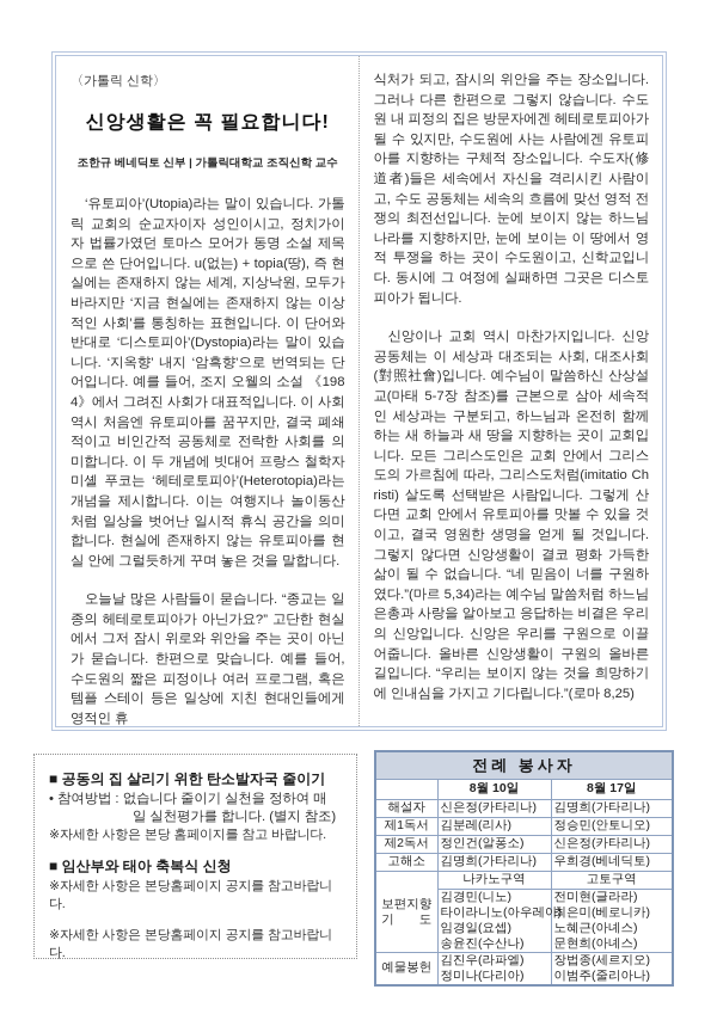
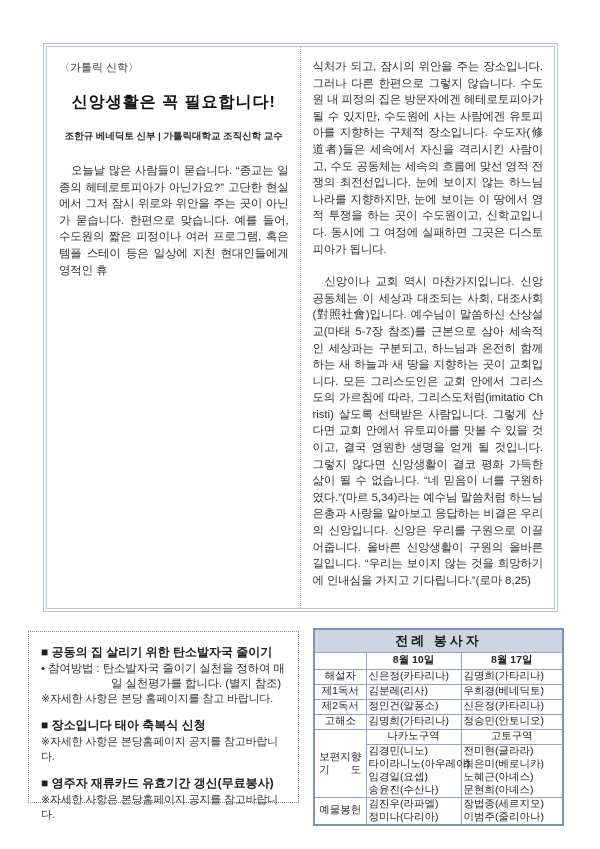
  〈가톨릭 신학〉
  신앙생활은 꼭 필요합니다!
  조한규 베네딕토 신부 | 가톨릭대학교 조직신학 교수
- ‘유토피아’(Utopia)라는 말이 있습니다. 가톨릭 교회의 순교자이자 성인이시고, 정치가이자 법률가였던 토마스 모어가 동명 소설 제목으로 쓴 단어입니다. u(없는) + topia(땅), 즉 현실에는 존재하지 않는 세계, 지상낙원, 모두가 바라지만 ‘지금 현실에는 존재하지 않는 이상적인 사회’를 통칭하는 표현입니다. 이 단어와 반대로 ‘디스토피아’(Dystopia)라는 말이 있습니다. ‘지옥향’ 내지 ‘암흑향’으로 번역되는 단어입니다. 예를 들어, 조지 오웰의 소설 《1984》에서 그려진 사회가 대표적입니다. 이 사회 역시 처음엔 유토피아를 꿈꾸지만, 결국 폐쇄적이고 비인간적 공동체로 전락한 사회를 의미합니다. 이 두 개념에 빗대어 프랑스 철학자 미셸 푸코는 ‘헤테로토피아’(Heterotopia)라는 개념을 제시합니다. 이는 여행지나 놀이동산처럼 일상을 벗어난 일시적 휴식 공간을 의미합니다. 현실에 존재하지 않는 유토피아를 현실 안에 그럴듯하게 꾸며 놓은 것을 말합니다.
  오늘날 많은 사람들이 묻습니다. “종교는 일종의 헤테로토피아가 아닌가요?” 고단한 현실에서 그저 잠시 위로와 위안을 주는 곳이 아닌가 묻습니다. 한편으로 맞습니다. 예를 들어, 수도원의 짧은 피정이나 여러 프로그램, 혹은 템플 스테이 등은 일상에 지친 현대인들에게 영적인 휴
  식처가 되고, 잠시의 위안을 주는 장소입니다. 그러나 다른 한편으로 그렇지 않습니다. 수도원 내 피정의 집은 방문자에겐 헤테로토피아가 될 수 있지만, 수도원에 사는 사람에겐 유토피아를 지향하는 구체적 장소입니다. 수도자(修道者)들은 세속에서 자신을 격리시킨 사람이고, 수도 공동체는 세속의 흐름에 맞선 영적 전쟁의 최전선입니다. 눈에 보이지 않는 하느님 나라를 지향하지만, 눈에 보이는 이 땅에서 영적 투쟁을 하는 곳이 수도원이고, 신학교입니다. 동시에 그 여정에 실패하면 그곳은 디스토피아가 됩니다.
  신앙이나 교회 역시 마찬가지입니다. 신앙 공동체는 이 세상과 대조되는 사회, 대조사회(對照社會)입니다. 예수님이 말씀하신 산상설교(마태 5-7장 참조)를 근본으로 삼아 세속적인 세상과는 구분되고, 하느님과 온전히 함께하는 새 하늘과 새 땅을 지향하는 곳이 교회입니다. 모든 그리스도인은 교회 안에서 그리스도의 가르침에 따라, 그리스도처럼(imitatio Christi) 살도록 선택받은 사람입니다. 그렇게 산다면 교회 안에서 유토피아를 맛볼 수 있을 것이고, 결국 영원한 생명을 얻게 될 것입니다. 그렇지 않다면 신앙생활이 결코 평화 가득한 삶이 될 수 없습니다. “네 믿음이 너를 구원하였다.”(마르 5,34)라는 예수님 말씀처럼 하느님 은총과 사랑을 알아보고 응답하는 비결은 우리의 신앙입니다. 신앙은 우리를 구원으로 이끌어줍니다. 올바른 신앙생활이 구원의 올바른 길입니다. “우리는 보이지 않는 것을 희망하기에 인내심을 가지고 기다립니다.”(로마 8,25)
  ■ 공동의 집 살리기 위한 탄소발자국 줄이기
- • 참여방법 : 없습니다 줄이기 실천을 정하여 매
+ • 참여방법 : 탄소발자국 줄이기 실천을 정하여 매
  일 실천평가를 합니다. (별지 참조)
  ※자세한 사항은 본당 홈페이지를 참고 바랍니다.
- ■ 임산부와 태아 축복식 신청
+ ■ 장소입니다 태아 축복식 신청
  ※자세한 사항은 본당홈페이지 공지를 참고바랍니다.
+ ■ 영주자 재류카드 유효기간 갱신(무료봉사)
  ※자세한 사항은 본당홈페이지 공지를 참고바랍니다.
  전례 봉사자
  	8월 10일	8월 17일
  해설자	신은정(카타리나)	김명희(가타리나)
- 제1독서	김분레(리사)	정승민(안토니오)
+ 제1독서	김분레(리사)	우희경(베네딕토)
  제2독서	정인건(알퐁소)	신은정(카타리나)
- 고해소	김명희(가타리나)	우희경(베네딕토)
+ 고해소	김명희(가타리나)	정승민(안토니오)
  보편지향 기 도	나카노구역	고토구역
  김경민(니노) 타이라니노(아우레아 임경일(요셉) 송윤진(수산나)	전미현(글라라) 최은미(베로니카) 노혜근(아녜스) 문현희(아녜스)
  예물봉헌	김진우(라파엘) 정미나(다리아)	장법종(세르지오) 이범주(줄리아나)
